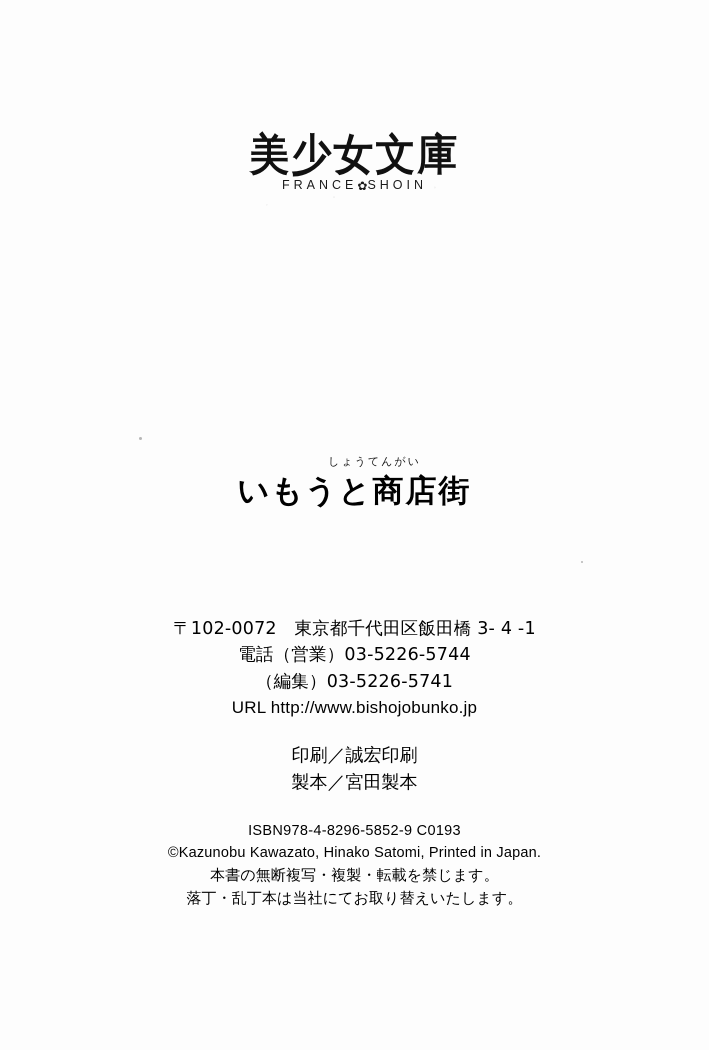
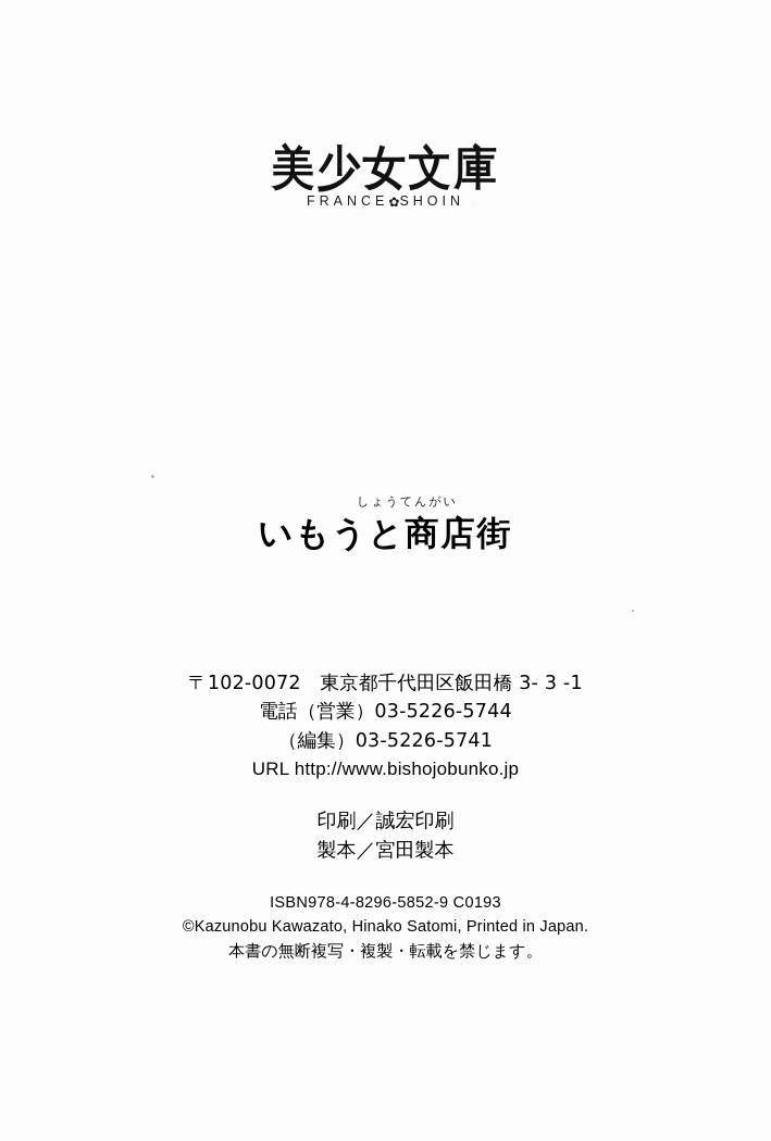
  美少女文庫
  しょうてんがい
  いもうと商店街
- 〒102-0072 東京都千代田区飯田橋 3- 4 -1
+ 〒102-0072 東京都千代田区飯田橋 3- 3 -1
  電話（営業）03-5226-5744
  （編集）03-5226-5741
  URL http://www.bishojobunko.jp
  印刷／誠宏印刷
  製本／宮田製本
  ISBN978-4-8296-5852-9 C0193
  ©Kazunobu Kawazato, Hinako Satomi, Printed in Japan.
  本書の無断複写・複製・転載を禁じます。
- 落丁・乱丁本は当社にてお取り替えいたします。
